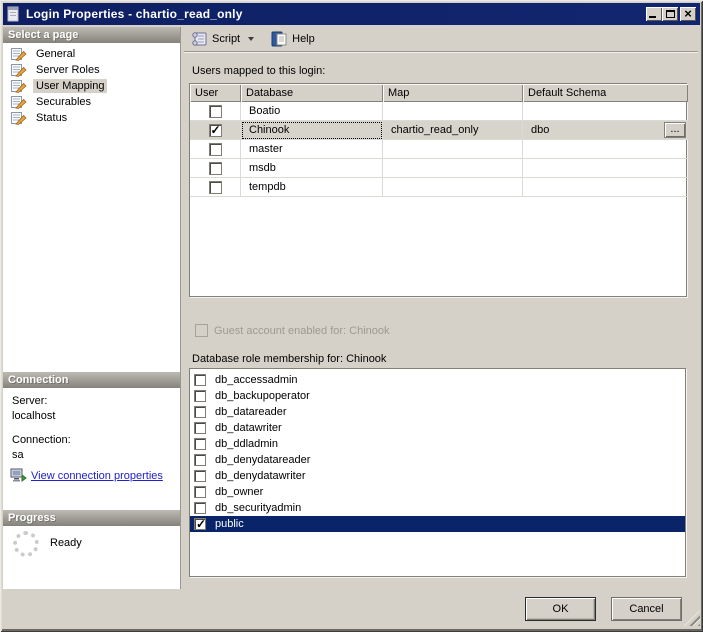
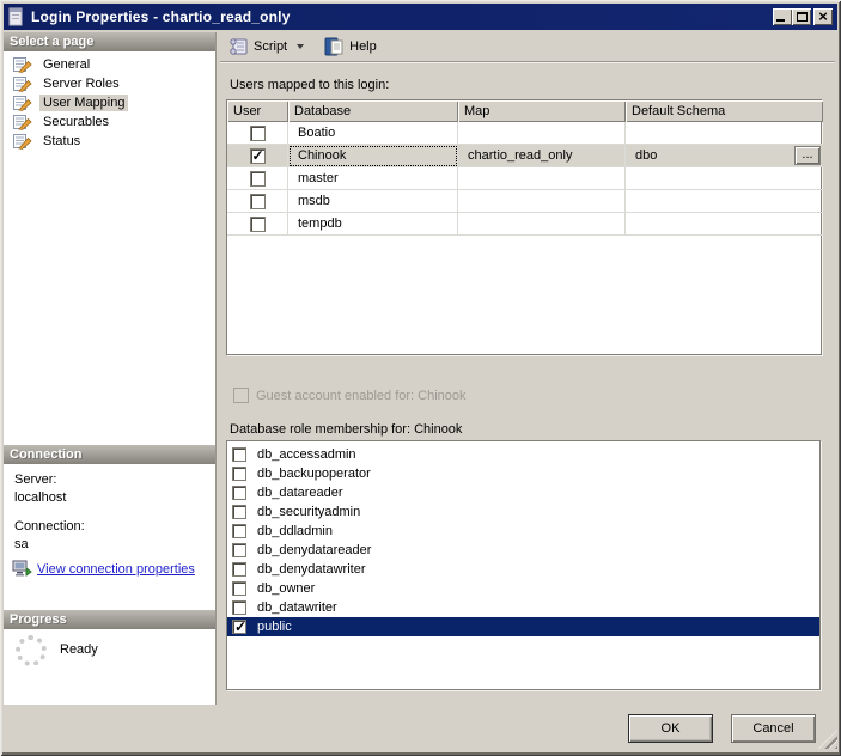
  Login Properties - chartio_read_only
  ×
  Select a page
  General
  Server Roles
  User Mapping
  Securables
  Status
  Connection
  Server:
  localhost
  Connection:
  sa
  View connection properties
  Progress
  Ready
  Script
  Help
  Users mapped to this login:
  User
  Database
  Map
  Default Schema
  Boatio
  Chinook
  chartio_read_only
  dbo
  ...
  master
  msdb
  tempdb
  Guest account enabled for: Chinook
  Database role membership for: Chinook
  db_accessadmin
  db_backupoperator
  db_datareader
- db_datawriter
+ db_securityadmin
  db_ddladmin
  db_denydatareader
  db_denydatawriter
  db_owner
- db_securityadmin
+ db_datawriter
  public
  OK
  Cancel
